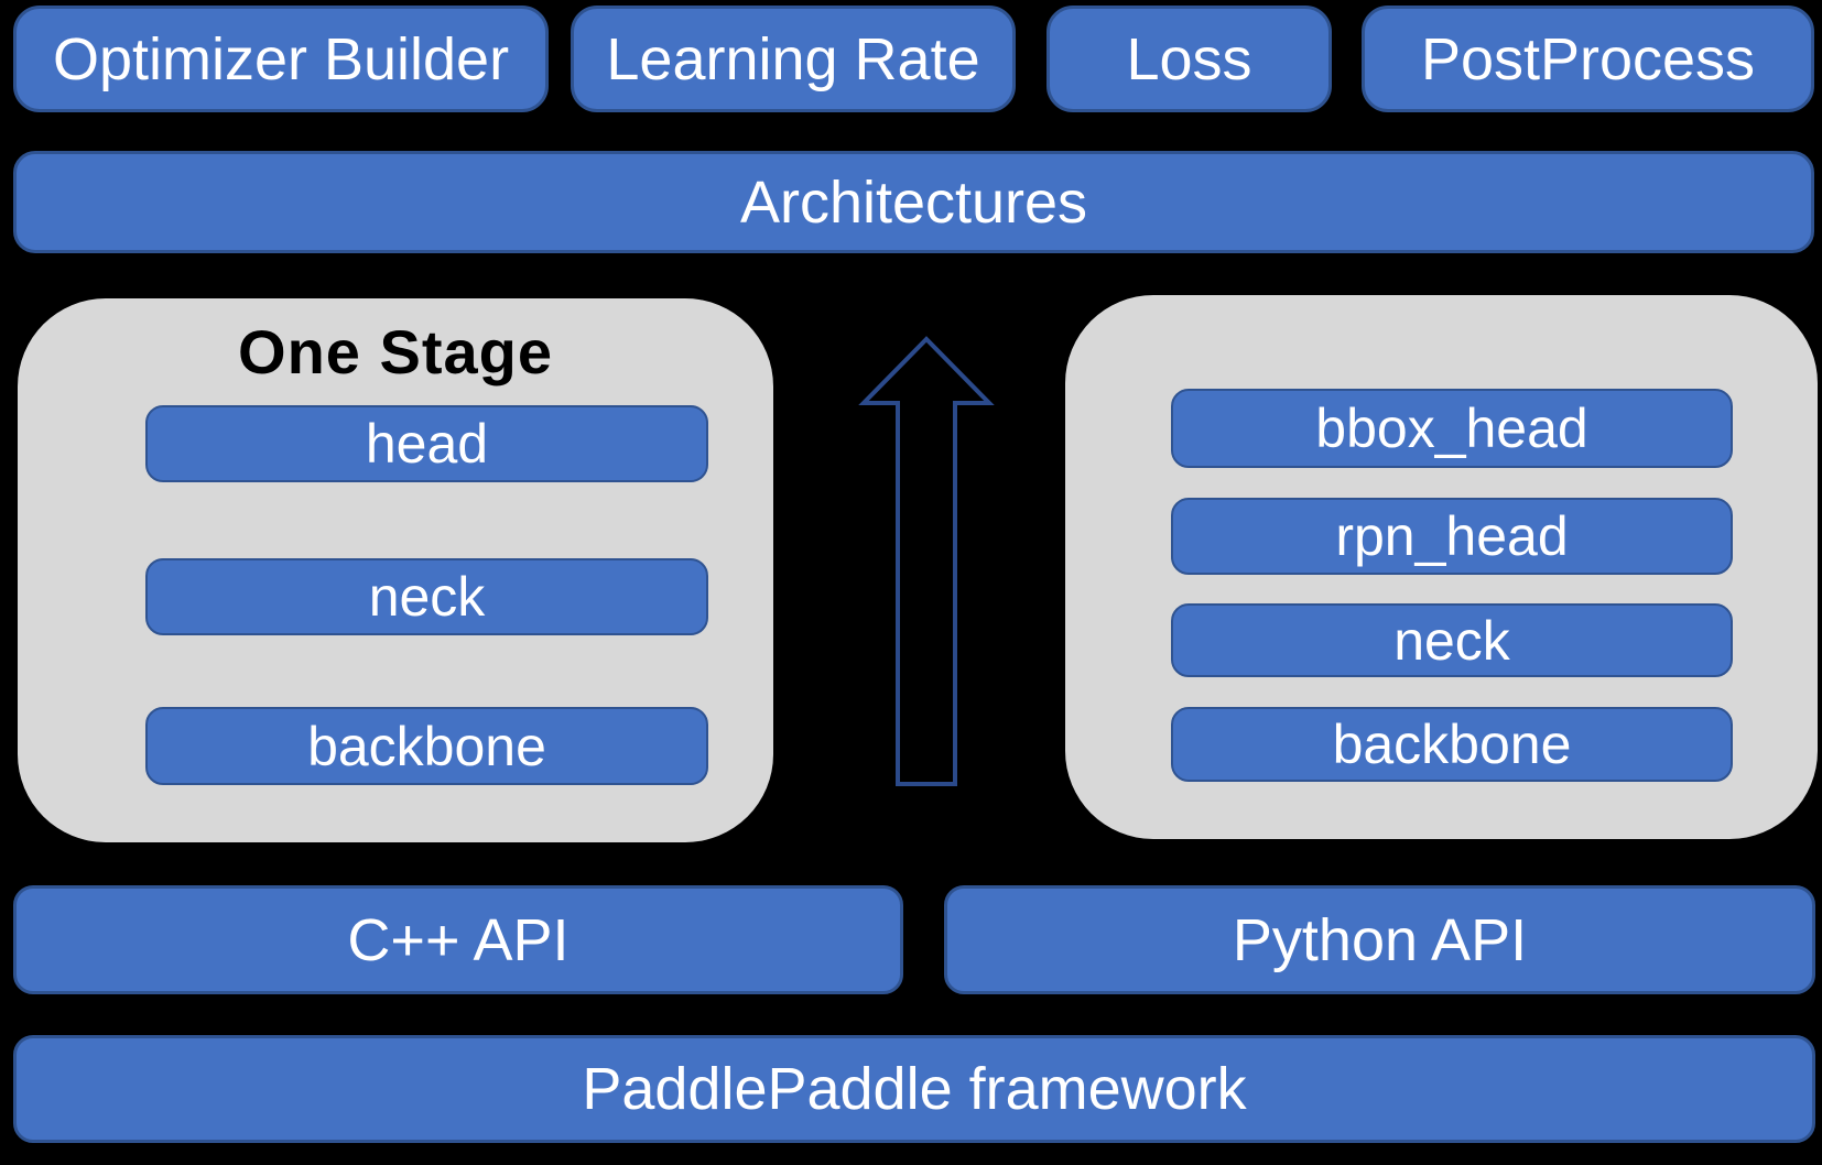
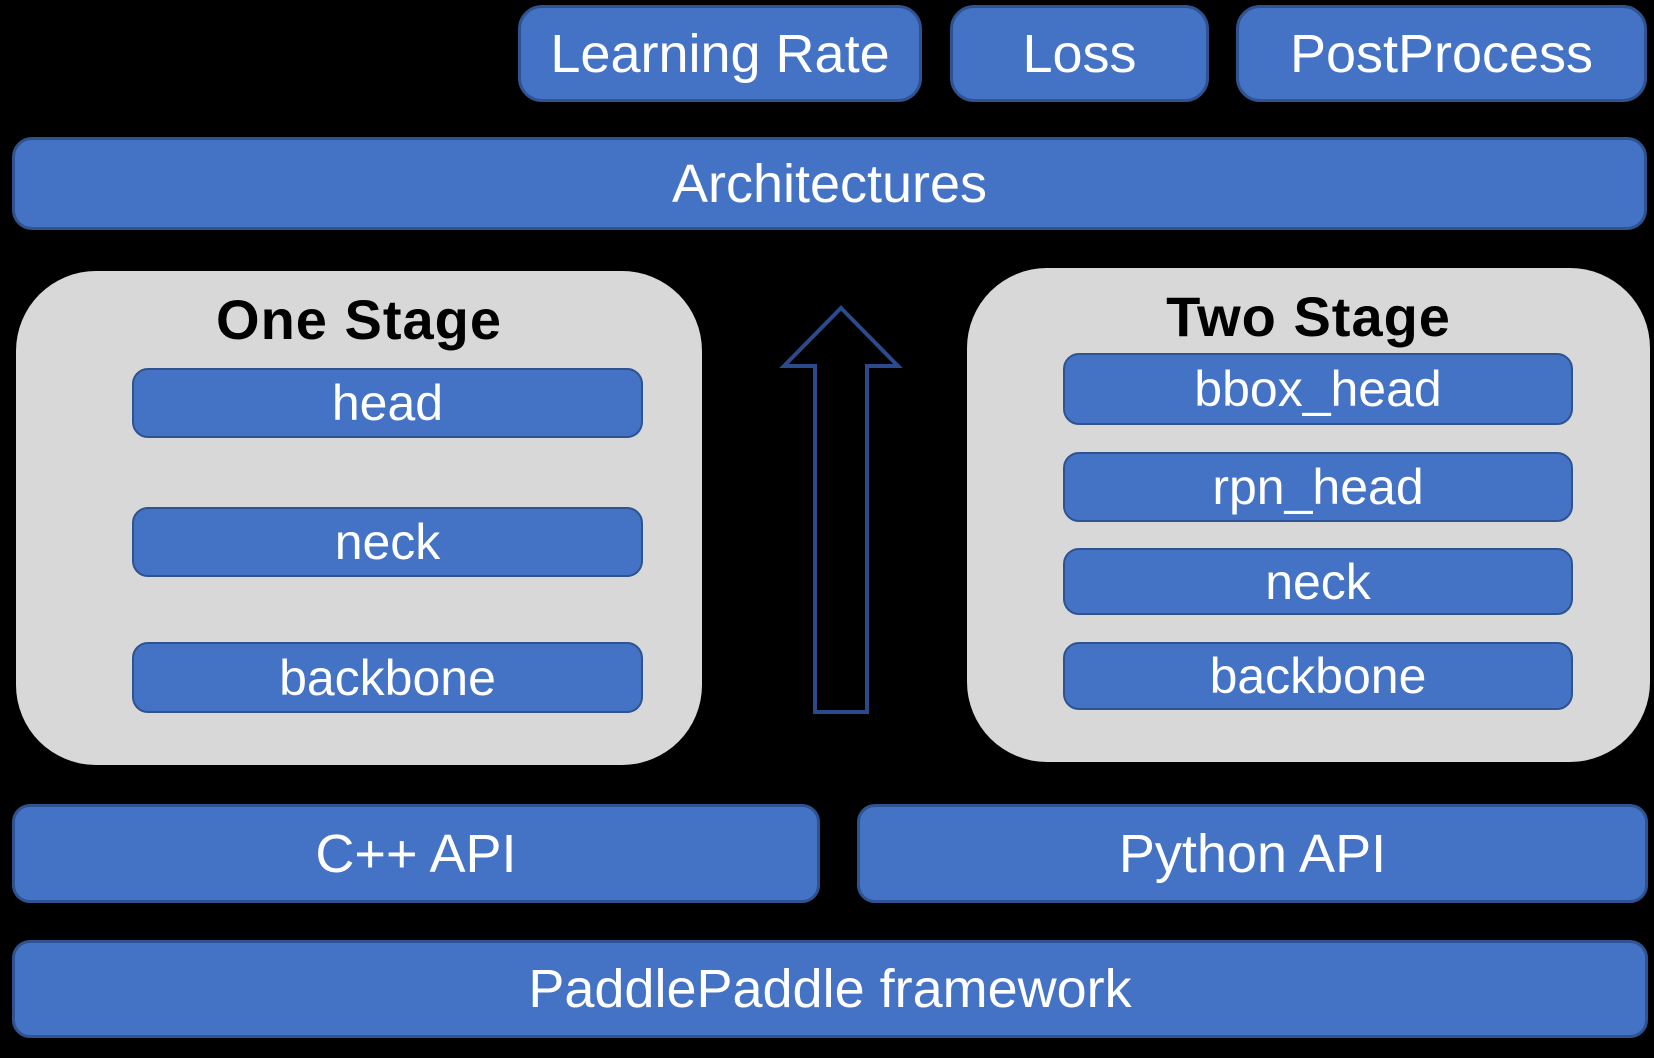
- Optimizer Builder
  Learning Rate
  Loss
  PostProcess
  Architectures
  One Stage
  head
  neck
  backbone
+ Two Stage
  bbox_head
  rpn_head
  neck
  backbone
  C++ API
  Python API
  PaddlePaddle framework
